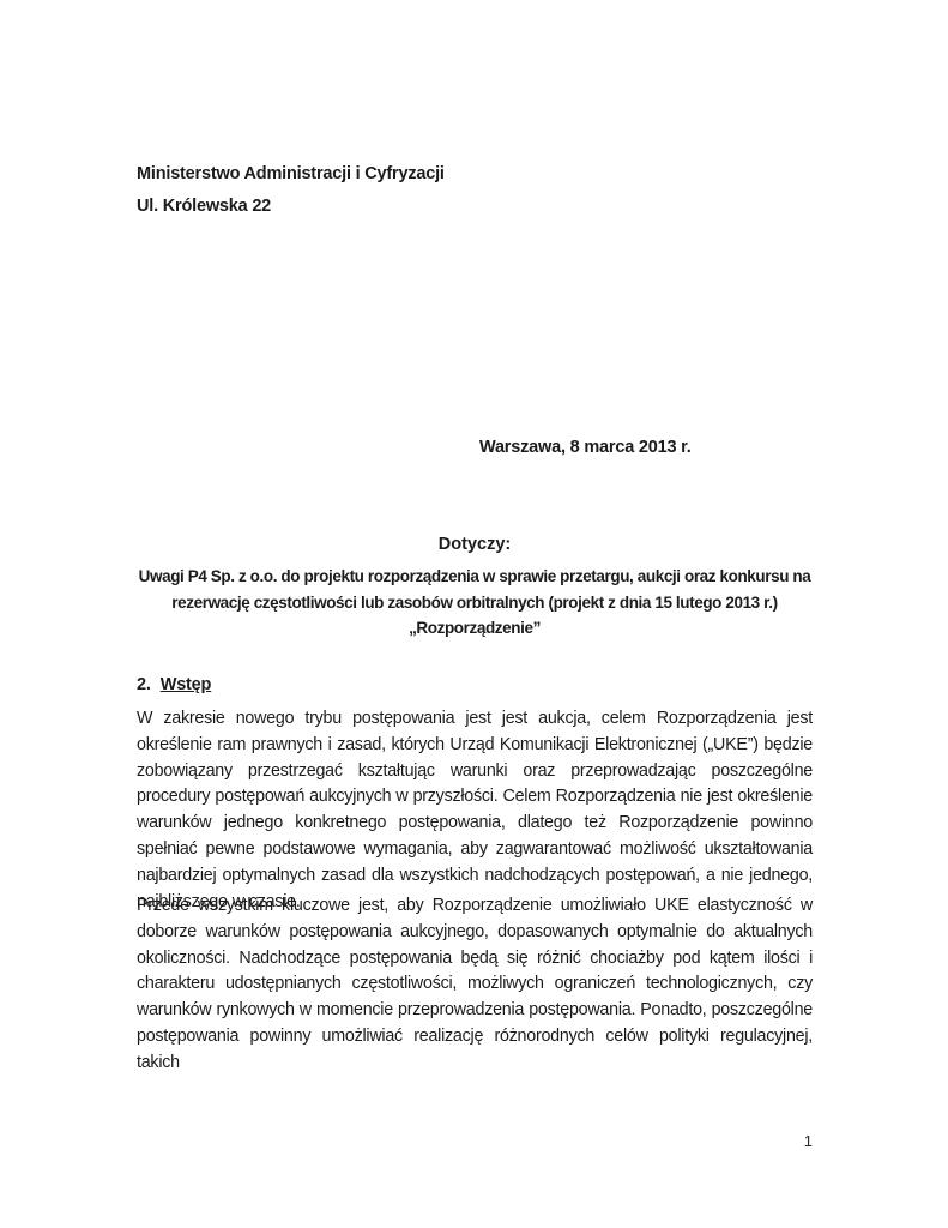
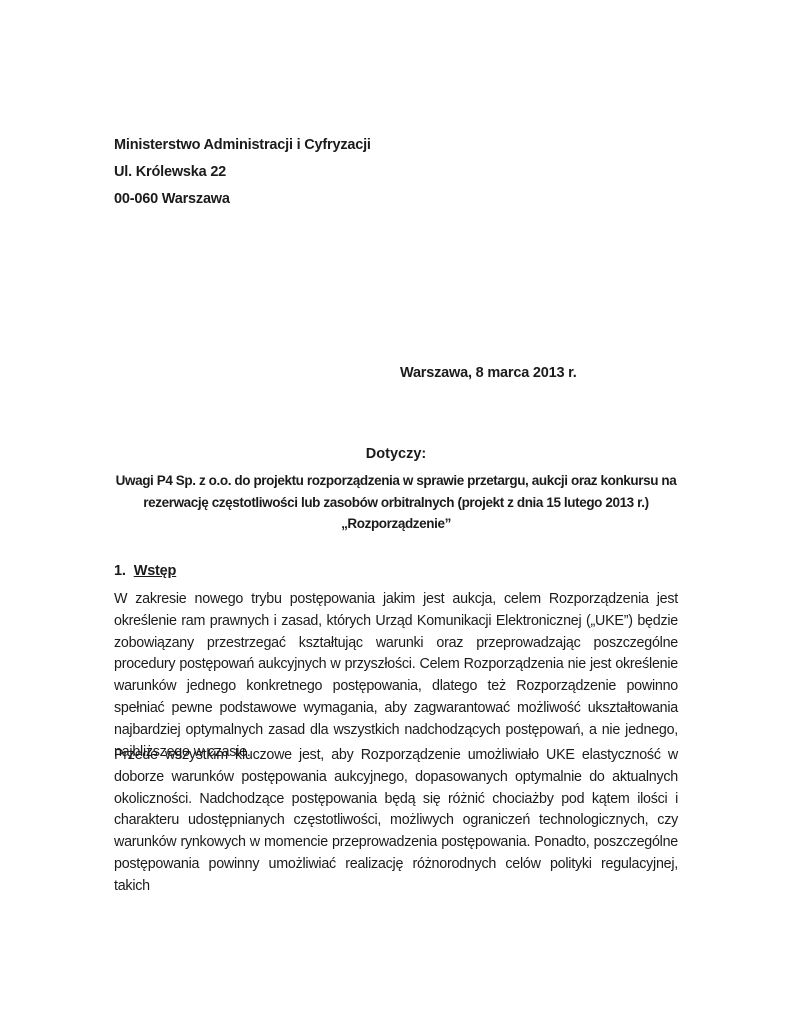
  Ministerstwo Administracji i Cyfryzacji
  Ul. Królewska 22
+ 00-060 Warszawa
  Warszawa, 8 marca 2013 r.
  Dotyczy:
  Uwagi P4 Sp. z o.o. do projektu rozporządzenia w sprawie przetargu, aukcji oraz konkursu na rezerwację częstotliwości lub zasobów orbitralnych (projekt z dnia 15 lutego 2013 r.)
  „Rozporządzenie”
- 2. Wstęp
+ 1. Wstęp
- W zakresie nowego trybu postępowania jest jest aukcja, celem Rozporządzenia jest określenie ram prawnych i zasad, których Urząd Komunikacji Elektronicznej („UKE”) będzie zobowiązany przestrzegać kształtując warunki oraz przeprowadzając poszczególne procedury postępowań aukcyjnych w przyszłości. Celem Rozporządzenia nie jest określenie warunków jednego konkretnego postępowania, dlatego też Rozporządzenie powinno spełniać pewne podstawowe wymagania, aby zagwarantować możliwość ukształtowania najbardziej optymalnych zasad dla wszystkich nadchodzących postępowań, a nie jednego, najbliższego w czasie.
+ W zakresie nowego trybu postępowania jakim jest aukcja, celem Rozporządzenia jest określenie ram prawnych i zasad, których Urząd Komunikacji Elektronicznej („UKE”) będzie zobowiązany przestrzegać kształtując warunki oraz przeprowadzając poszczególne procedury postępowań aukcyjnych w przyszłości. Celem Rozporządzenia nie jest określenie warunków jednego konkretnego postępowania, dlatego też Rozporządzenie powinno spełniać pewne podstawowe wymagania, aby zagwarantować możliwość ukształtowania najbardziej optymalnych zasad dla wszystkich nadchodzących postępowań, a nie jednego, najbliższego w czasie.
  Przede wszystkim kluczowe jest, aby Rozporządzenie umożliwiało UKE elastyczność w doborze warunków postępowania aukcyjnego, dopasowanych optymalnie do aktualnych okoliczności. Nadchodzące postępowania będą się różnić chociażby pod kątem ilości i charakteru udostępnianych częstotliwości, możliwych ograniczeń technologicznych, czy warunków rynkowych w momencie przeprowadzenia postępowania. Ponadto, poszczególne postępowania powinny umożliwiać realizację różnorodnych celów polityki regulacyjnej, takich
- 1
